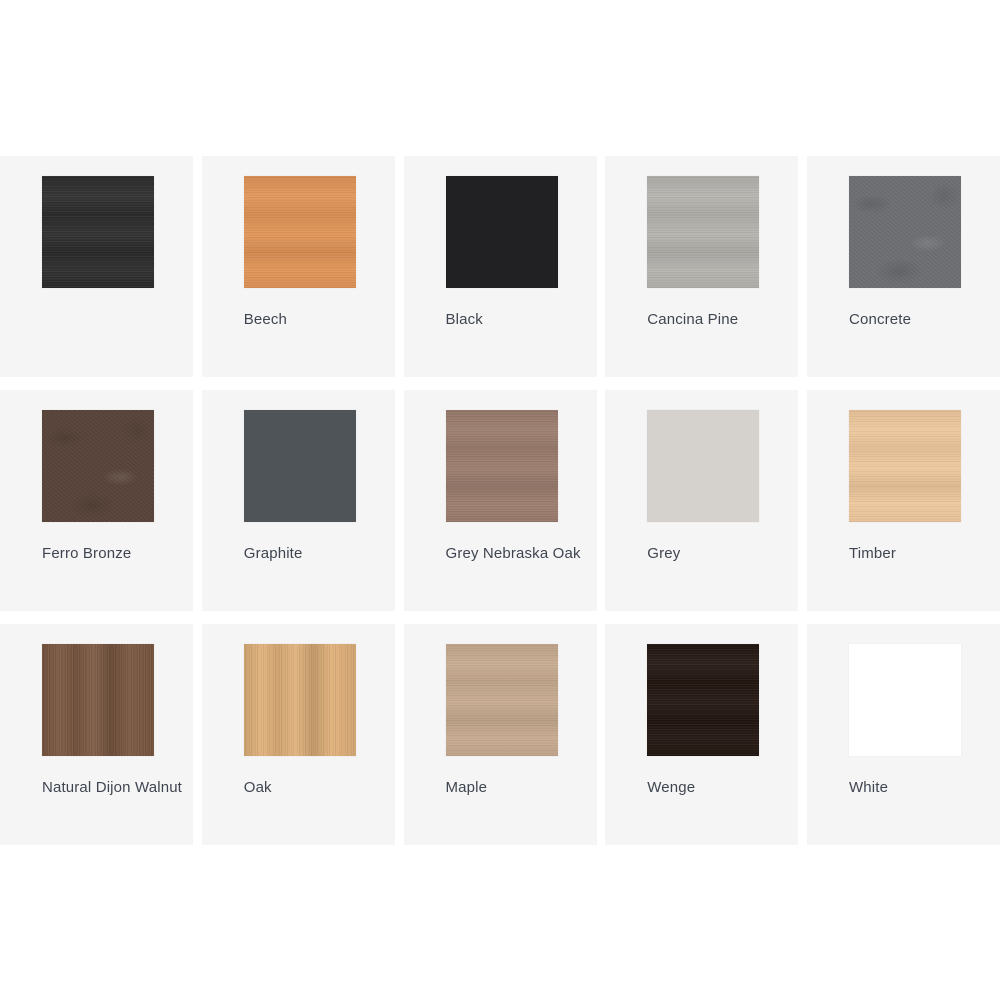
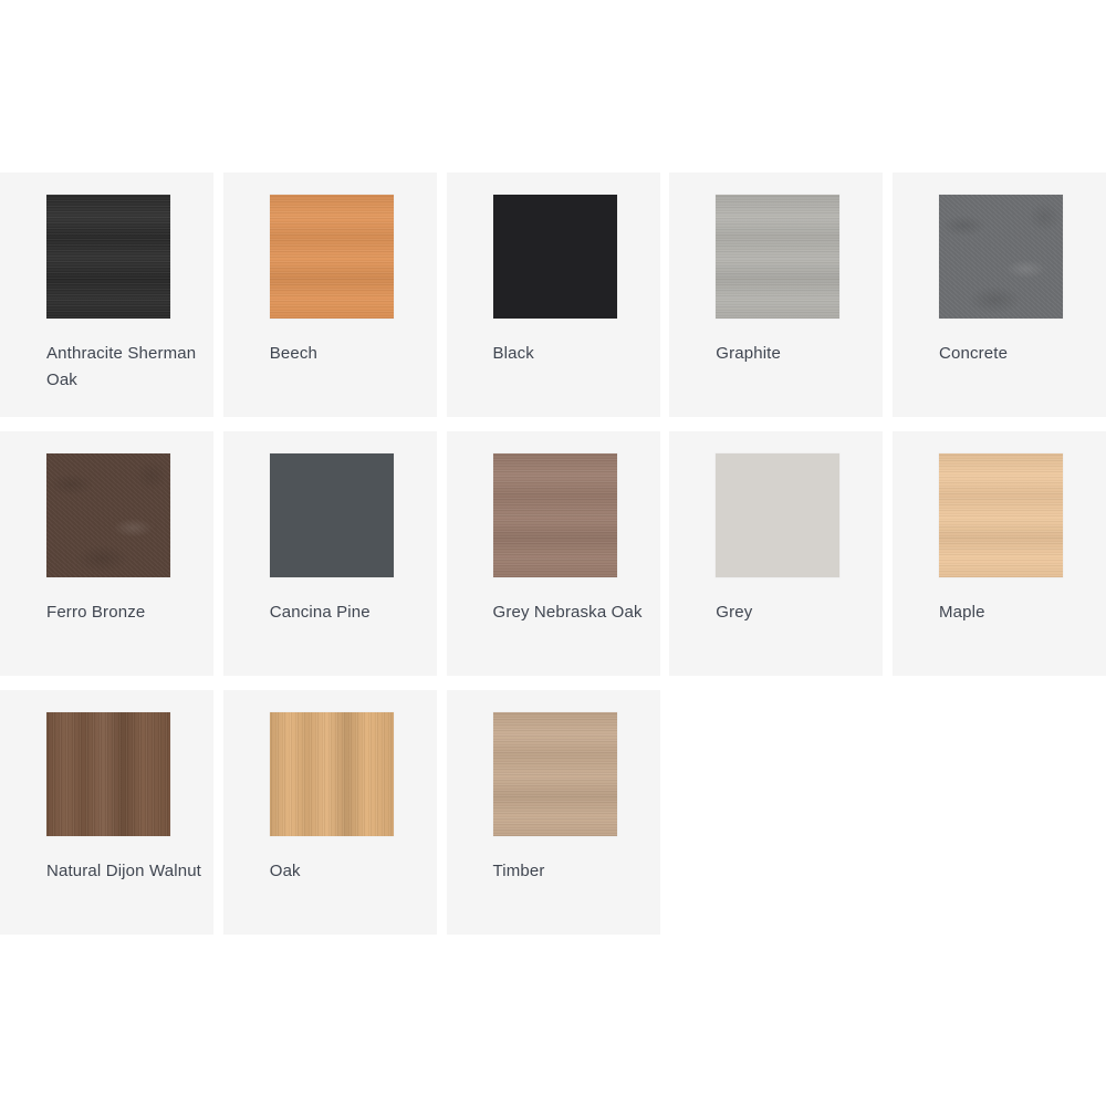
+ Anthracite Sherman Oak
  Beech
  Black
- Cancina Pine
+ Graphite
  Concrete
  Ferro Bronze
- Graphite
+ Cancina Pine
  Grey Nebraska Oak
  Grey
- Timber
+ Maple
  Natural Dijon Walnut
  Oak
- Maple
+ Timber
- Wenge
- White
